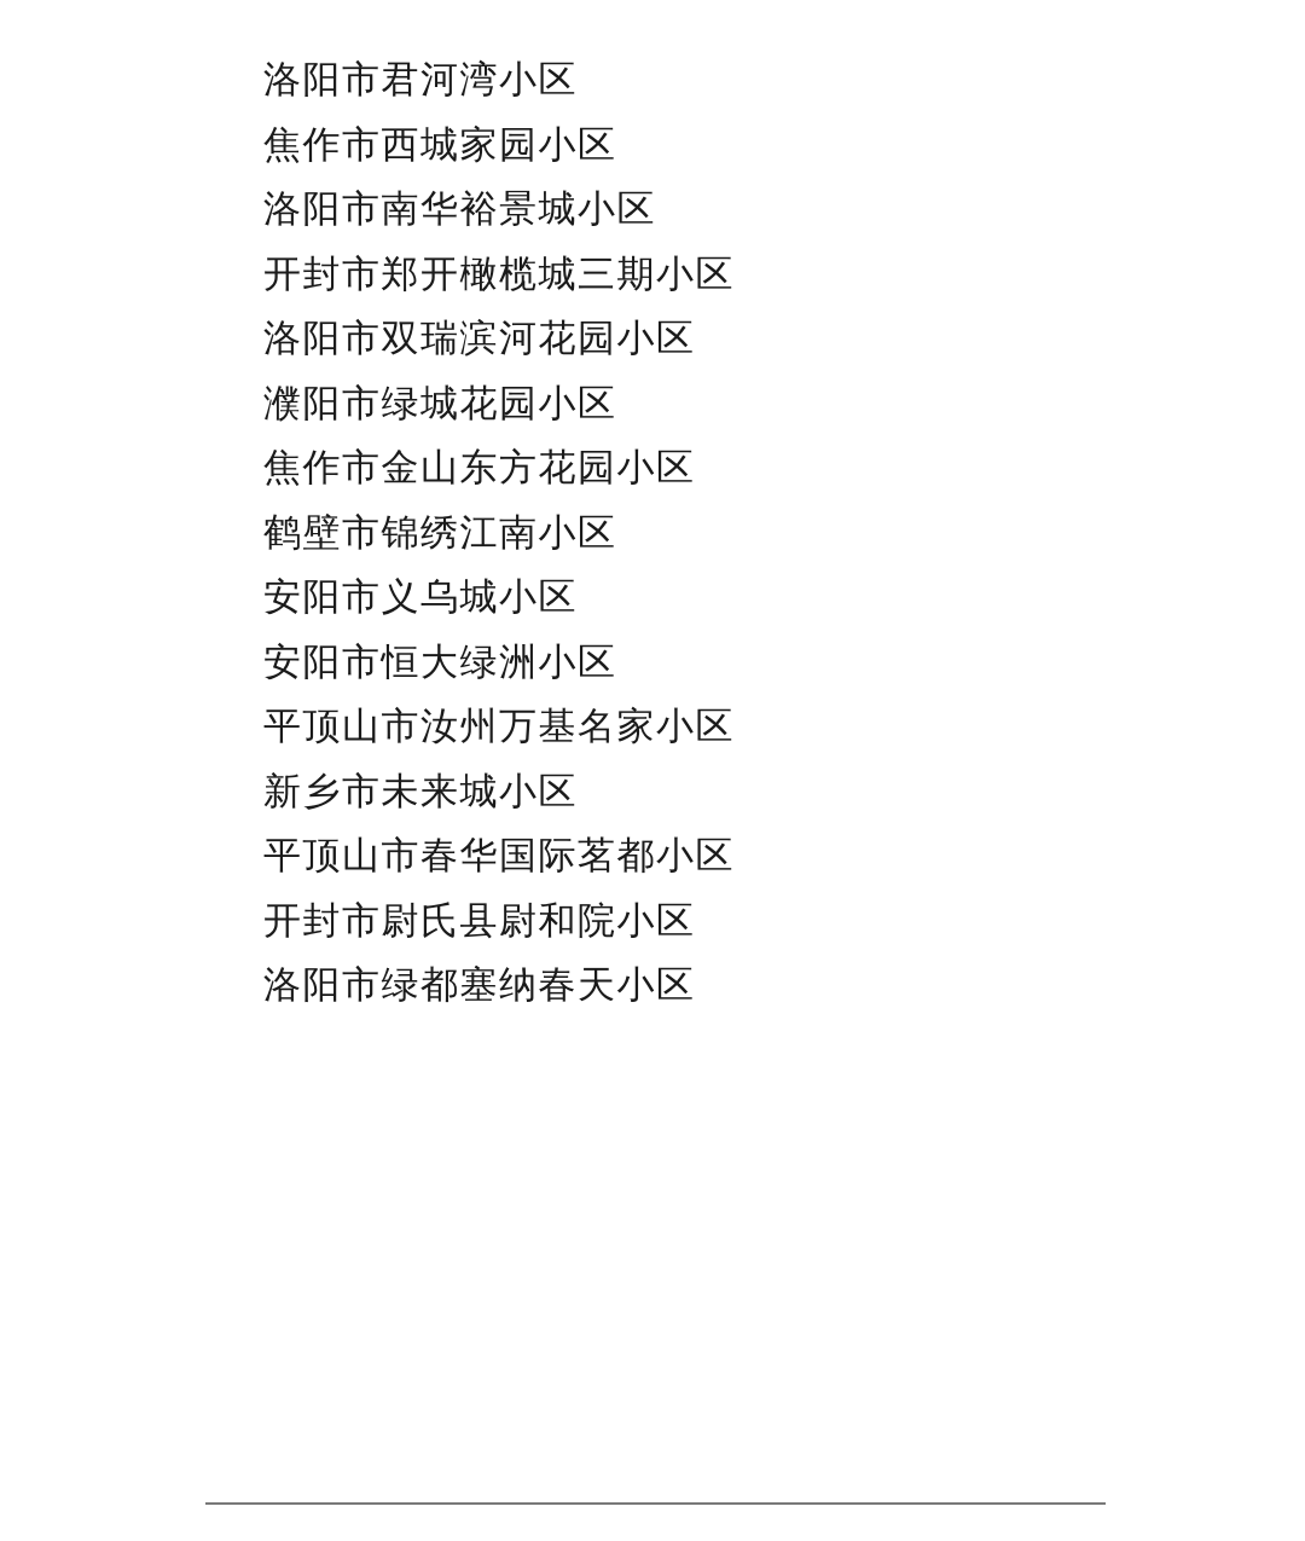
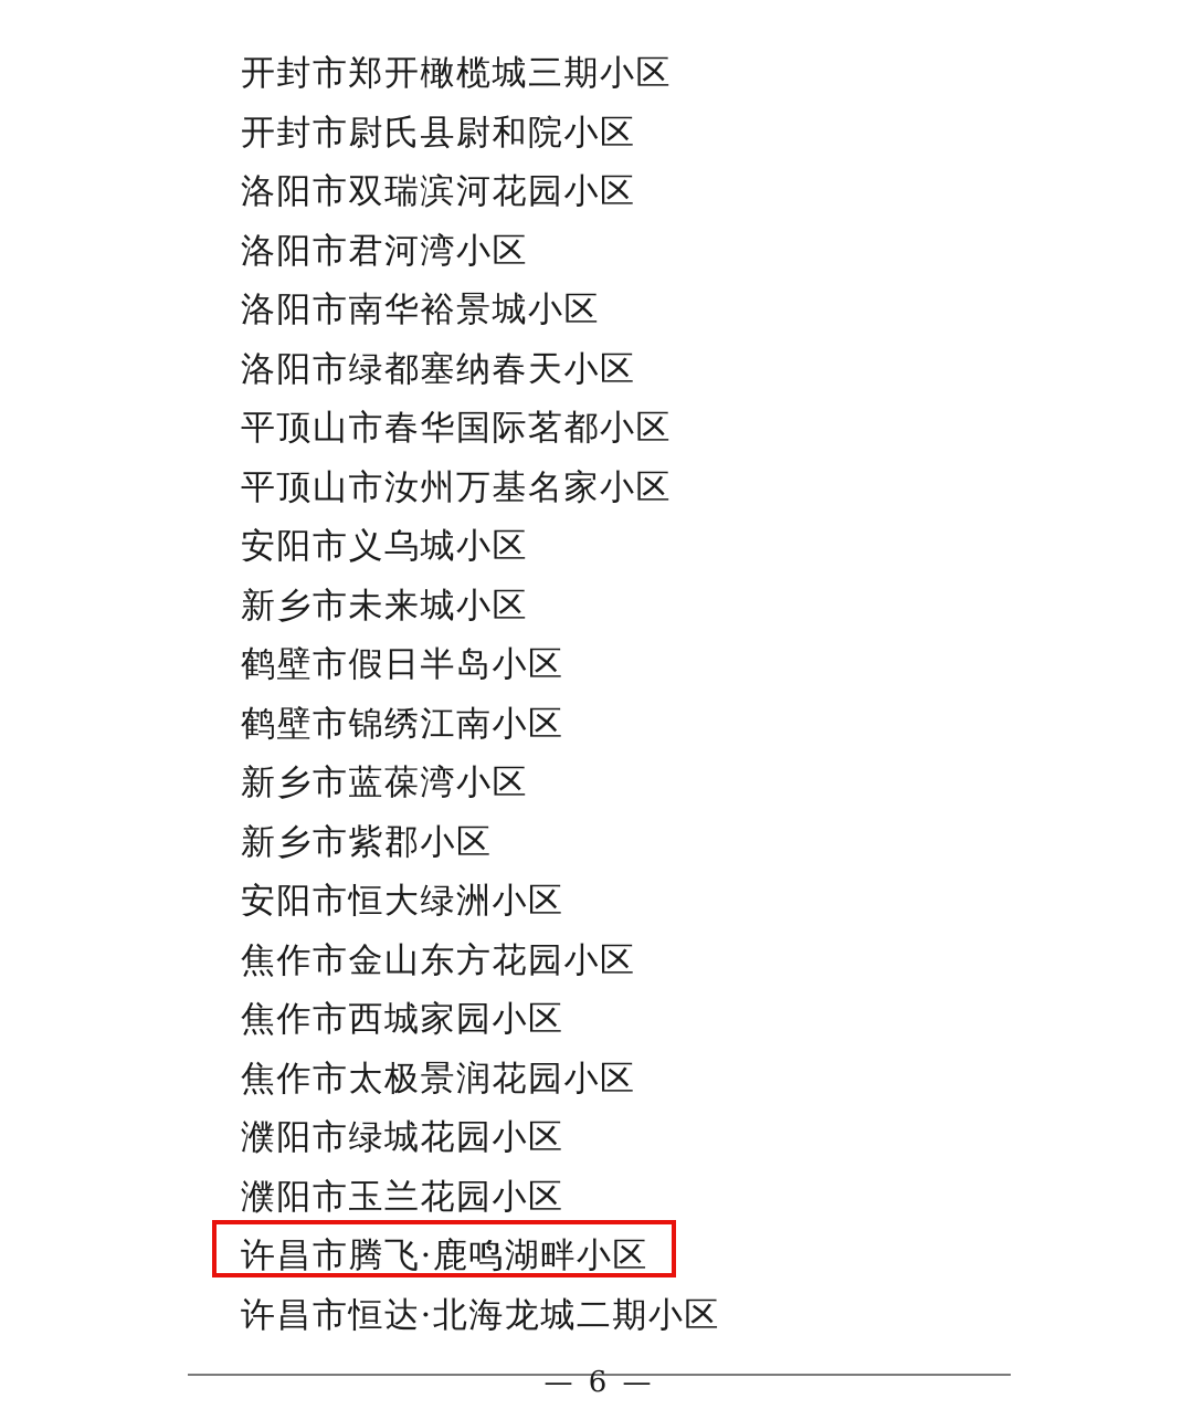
- 洛阳市君河湾小区
+ 开封市郑开橄榄城三期小区
- 焦作市西城家园小区
+ 开封市尉氏县尉和院小区
- 洛阳市南华裕景城小区
+ 洛阳市双瑞滨河花园小区
- 开封市郑开橄榄城三期小区
+ 洛阳市君河湾小区
- 洛阳市双瑞滨河花园小区
+ 洛阳市南华裕景城小区
- 濮阳市绿城花园小区
+ 洛阳市绿都塞纳春天小区
- 焦作市金山东方花园小区
+ 平顶山市春华国际茗都小区
- 鹤壁市锦绣江南小区
+ 平顶山市汝州万基名家小区
  安阳市义乌城小区
- 安阳市恒大绿洲小区
+ 新乡市未来城小区
+ 鹤壁市假日半岛小区
- 平顶山市汝州万基名家小区
+ 鹤壁市锦绣江南小区
+ 新乡市蓝葆湾小区
+ 新乡市紫郡小区
- 新乡市未来城小区
+ 安阳市恒大绿洲小区
- 平顶山市春华国际茗都小区
+ 焦作市金山东方花园小区
- 开封市尉氏县尉和院小区
+ 焦作市西城家园小区
+ 焦作市太极景润花园小区
- 洛阳市绿都塞纳春天小区
+ 濮阳市绿城花园小区
+ 濮阳市玉兰花园小区
+ 许昌市腾飞·鹿鸣湖畔小区
+ 许昌市恒达·北海龙城二期小区
+ — 6 —
